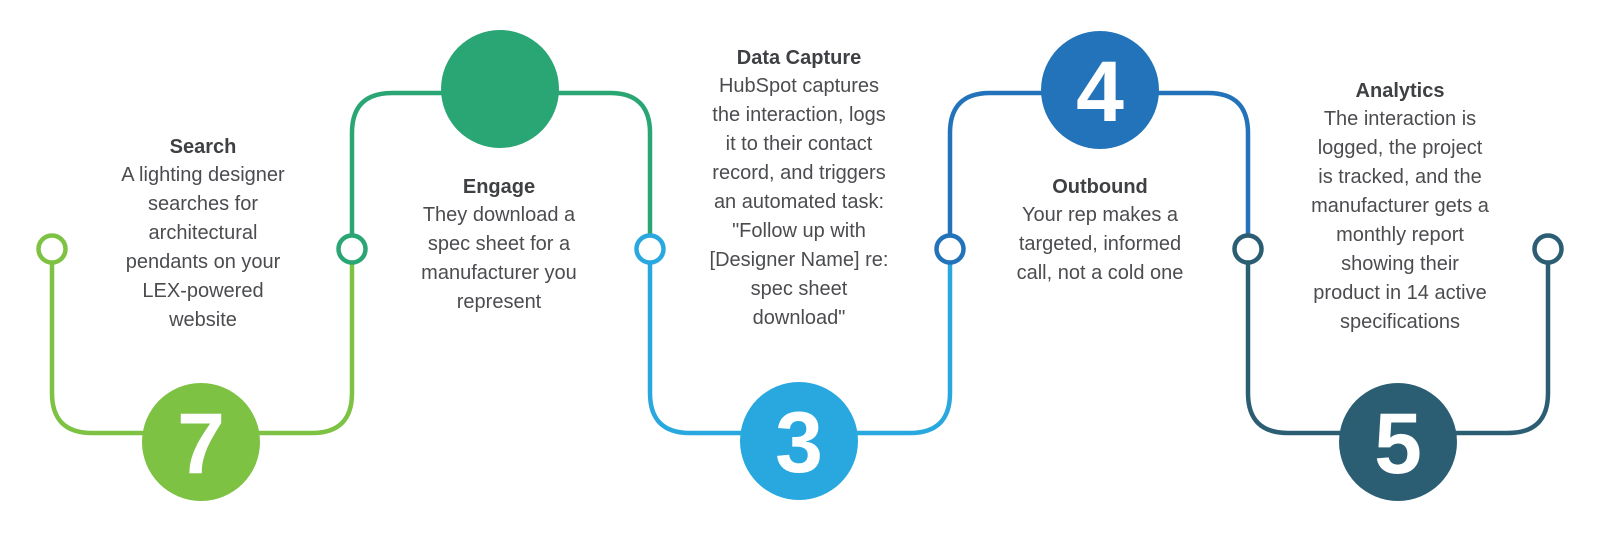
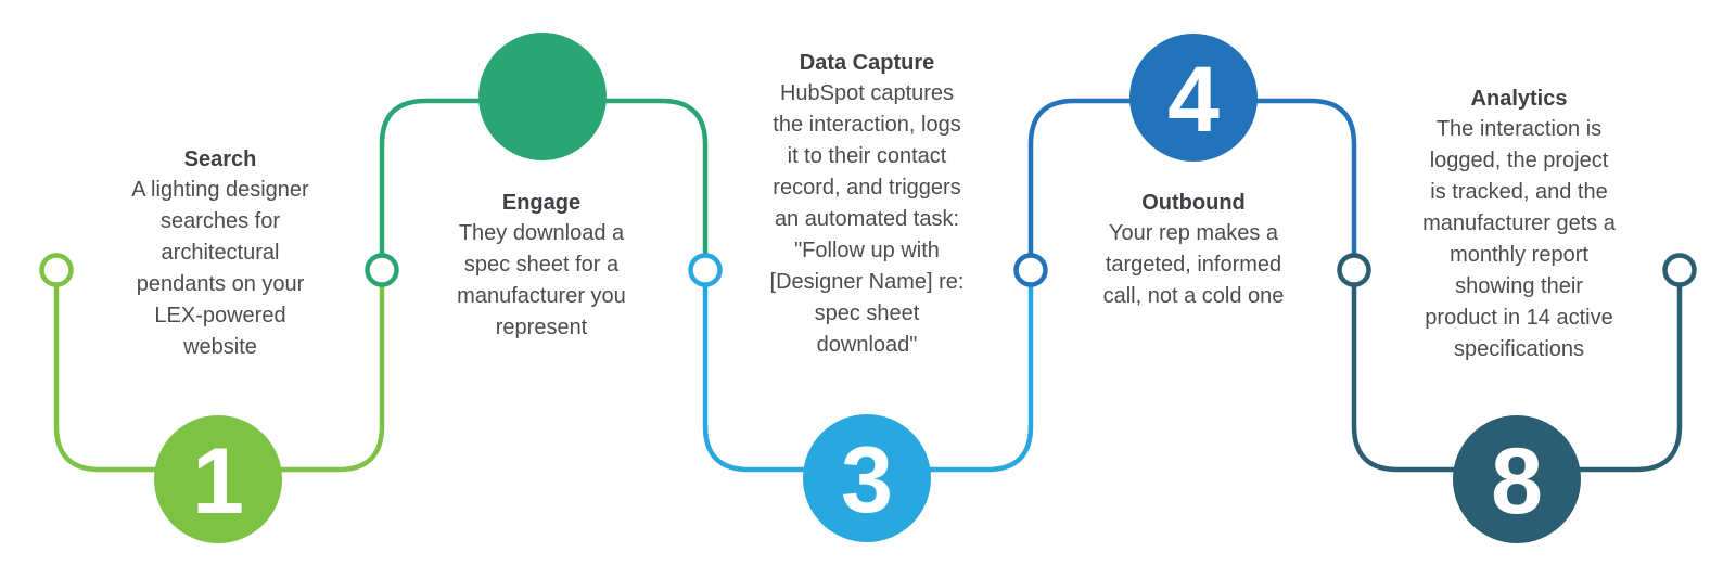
- 7
+ 1
  3
  4
- 5
+ 8
  Search
  A lighting designer
  searches for
  architectural
  pendants on your
  LEX-powered
  website
  Engage
  They download a
  spec sheet for a
  manufacturer you
  represent
  Data Capture
  HubSpot captures
  the interaction, logs
  it to their contact
  record, and triggers
  an automated task:
  "Follow up with
  [Designer Name] re:
  spec sheet
  download"
  Outbound
  Your rep makes a
  targeted, informed
  call, not a cold one
  Analytics
  The interaction is
  logged, the project
  is tracked, and the
  manufacturer gets a
  monthly report
  showing their
  product in 14 active
  specifications
